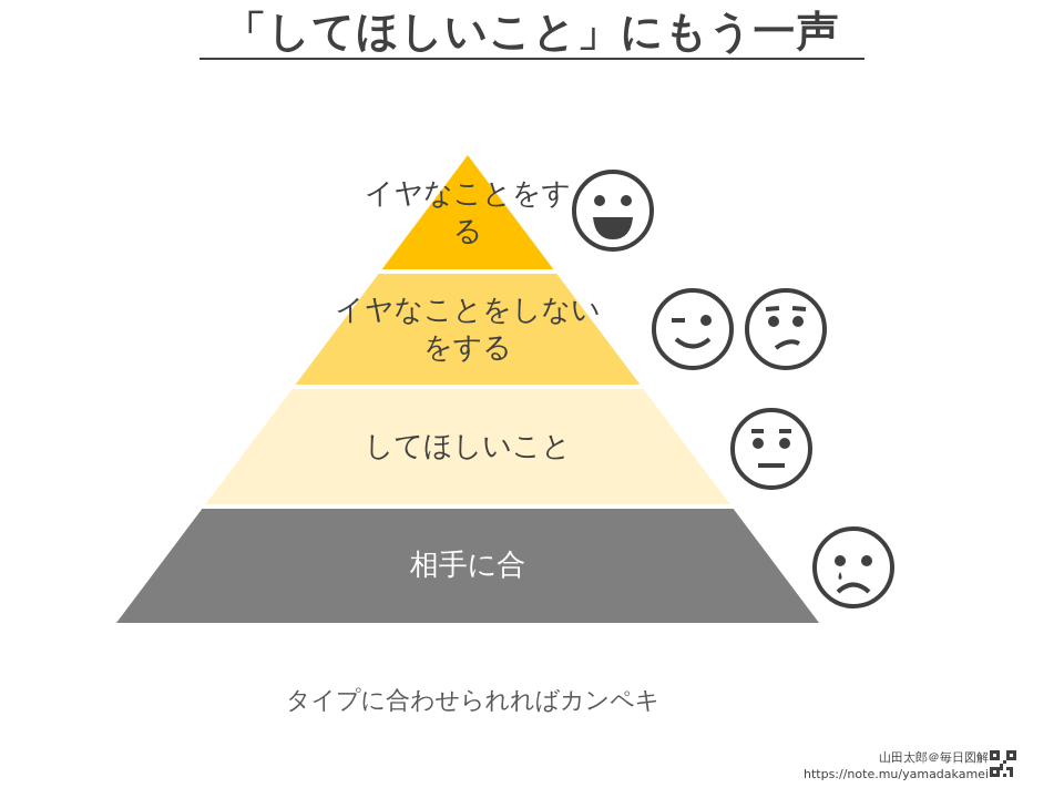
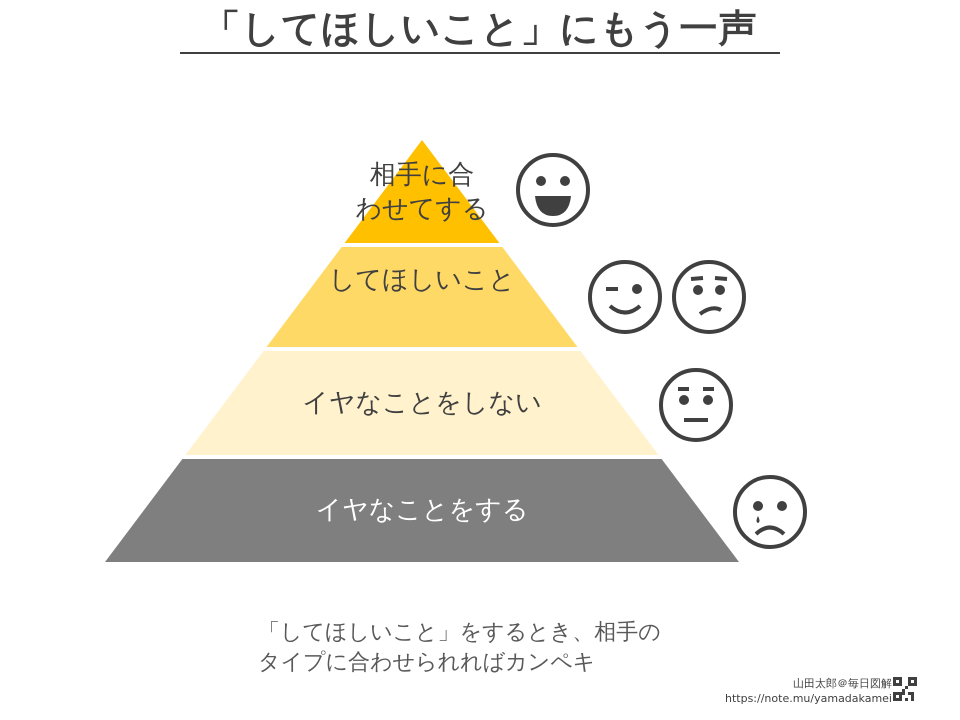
  「してほしいこと」にもう一声
- イヤなことをする
+ 相手に合
+ わせてする
- イヤなことをしない
+ してほしいこと
- をする
- してほしいこと
+ イヤなことをしない
- 相手に合
+ イヤなことをする
+ 「してほしいこと」をするとき、相手の
  タイプに合わせられればカンペキ
  山田太郎＠毎日図解
  https://note.mu/yamadakamei
